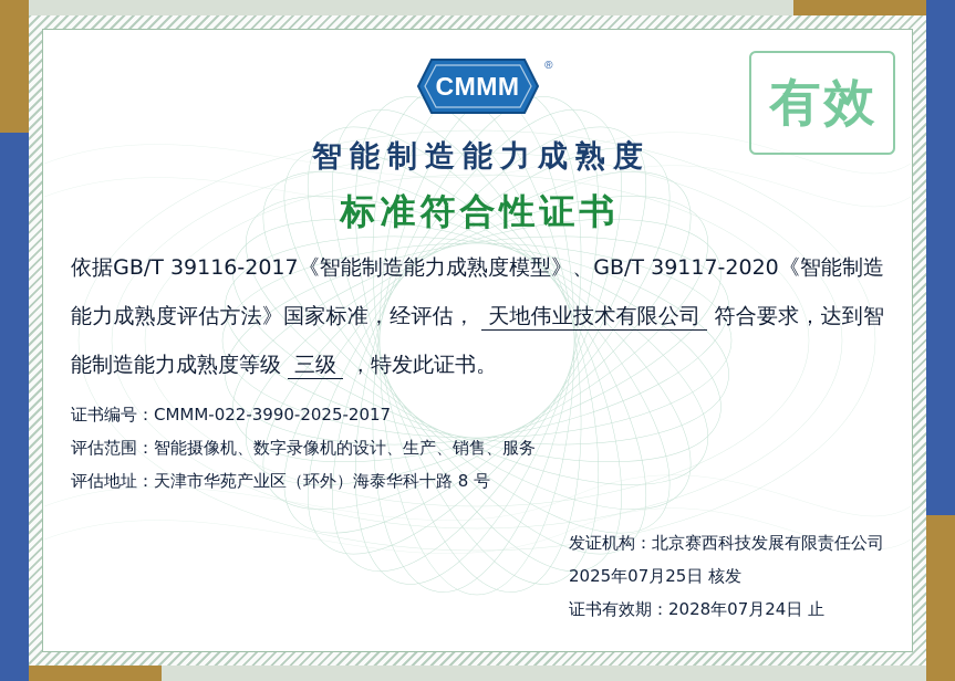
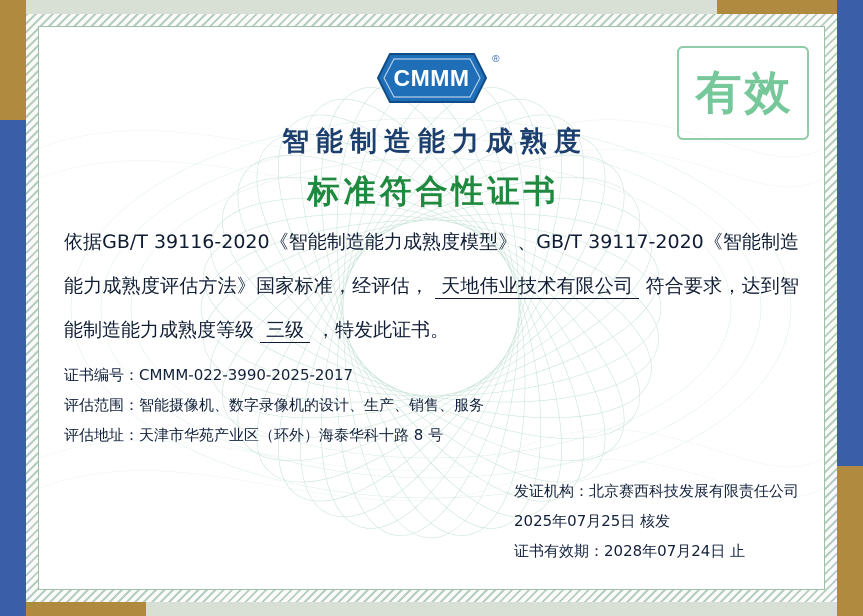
  CMMM
  ®
  有效
  智能制造能力成熟度
  标准符合性证书
- 依据GB/T 39116-2017《智能制造能力成熟度模型》、GB/T 39117-2020《智能制造能力成熟度评估方法》国家标准，经评估， 天地伟业技术有限公司 符合要求，达到智能制造能力成熟度等级 三级 ，特发此证书。
+ 依据GB/T 39116-2020《智能制造能力成熟度模型》、GB/T 39117-2020《智能制造能力成熟度评估方法》国家标准，经评估， 天地伟业技术有限公司 符合要求，达到智能制造能力成熟度等级 三级 ，特发此证书。
  证书编号：CMMM-022-3990-2025-2017
  评估范围：智能摄像机、数字录像机的设计、生产、销售、服务
  评估地址：天津市华苑产业区（环外）海泰华科十路 8 号
  发证机构：北京赛西科技发展有限责任公司
  2025年07月25日 核发
  证书有效期：2028年07月24日 止
